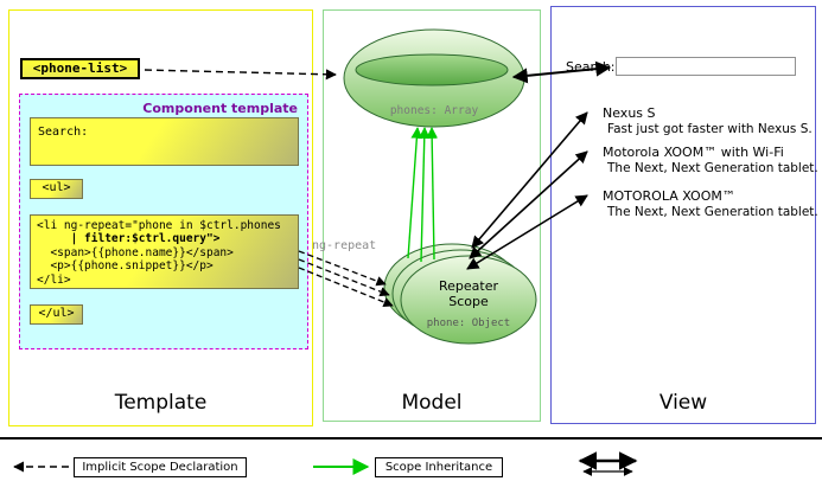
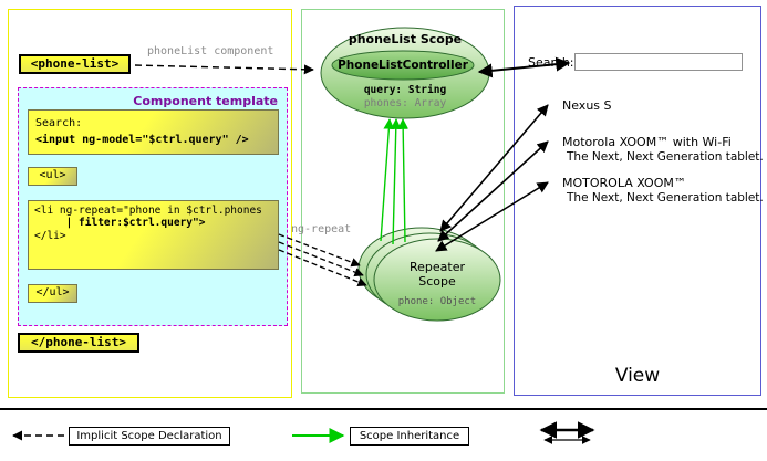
  <phone-list>
  Component template
  Search:
+ <input ng-model="$ctrl.query" />
  <ul>
  <li ng-repeat="phone in $ctrl.phones
  | filter:$ctrl.query">
- <span>{{phone.name}}</span>
- <p>{{phone.snippet}}</p>
  </li>
  </ul>
+ </phone-list>
+ phoneList component
  ng-repeat
+ phoneList Scope
+ PhoneListController
+ query: String
  phones: Array
  Repeater
  Scope
  phone: Object
  Searc:
  Nexus S
- Fast just got faster with Nexus S.
  Motorola XOOM™ with Wi-Fi
  The Next, Next Generation tablet.
  MOTOROLA XOOM™
  The Next, Next Generation tablet.
- Template
- Model
  View
  Implicit Scope Declaration
  Scope Inheritance
